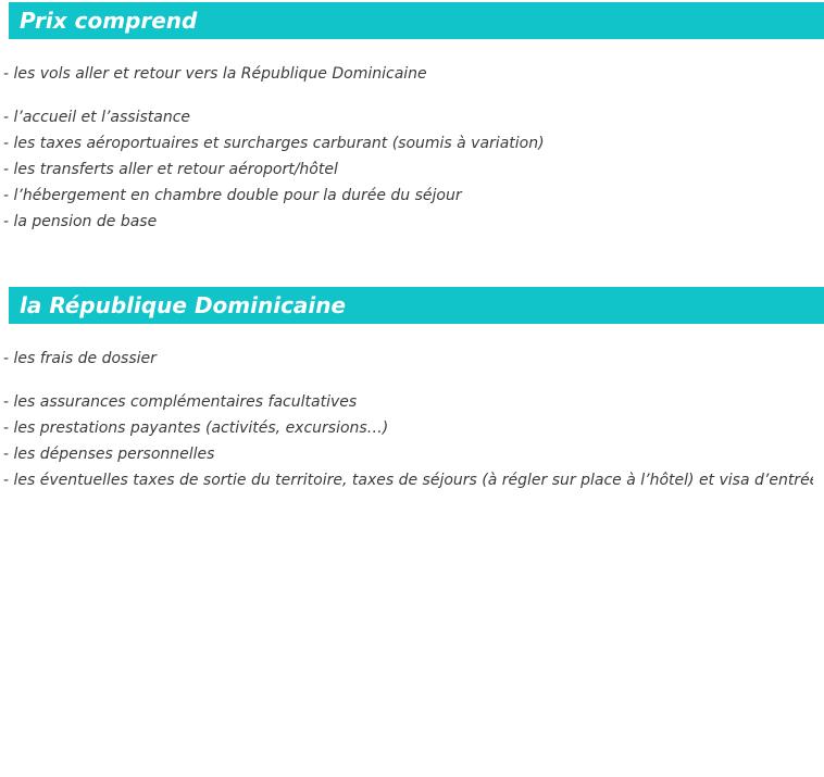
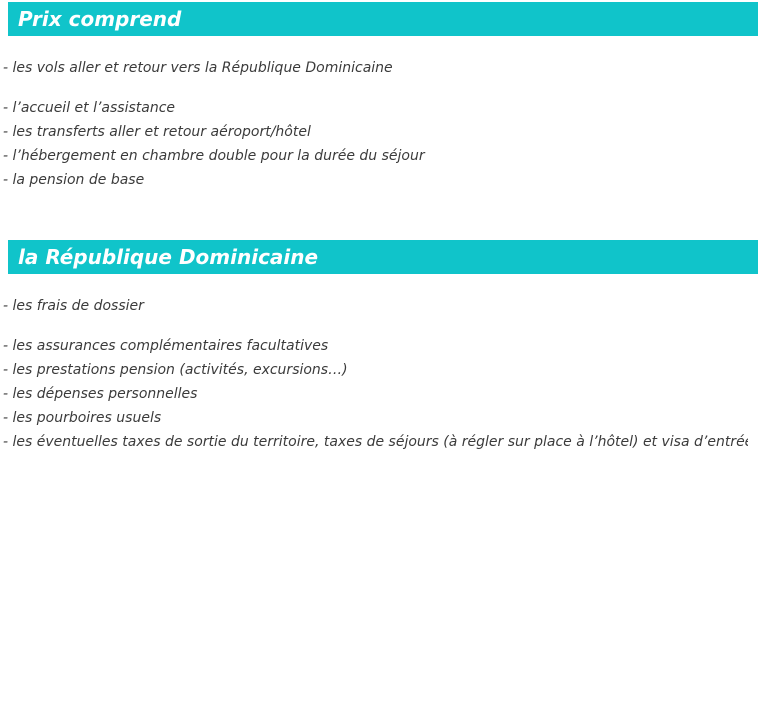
  Prix comprend
  - les vols aller et retour vers la République Dominicaine
  - l’accueil et l’assistance
- - les taxes aéroportuaires et surcharges carburant (soumis à variation)
  - les transferts aller et retour aéroport/hôtel
  - l’hébergement en chambre double pour la durée du séjour
  - la pension de base
  la République Dominicaine
  - les frais de dossier
  - les assurances complémentaires facultatives
- - les prestations payantes (activités, excursions…)
+ - les prestations pension (activités, excursions…)
  - les dépenses personnelles
+ - les pourboires usuels
  - les éventuelles taxes de sortie du territoire, taxes de séjours (à régler sur place à l’hôtel) et visa d’entré
